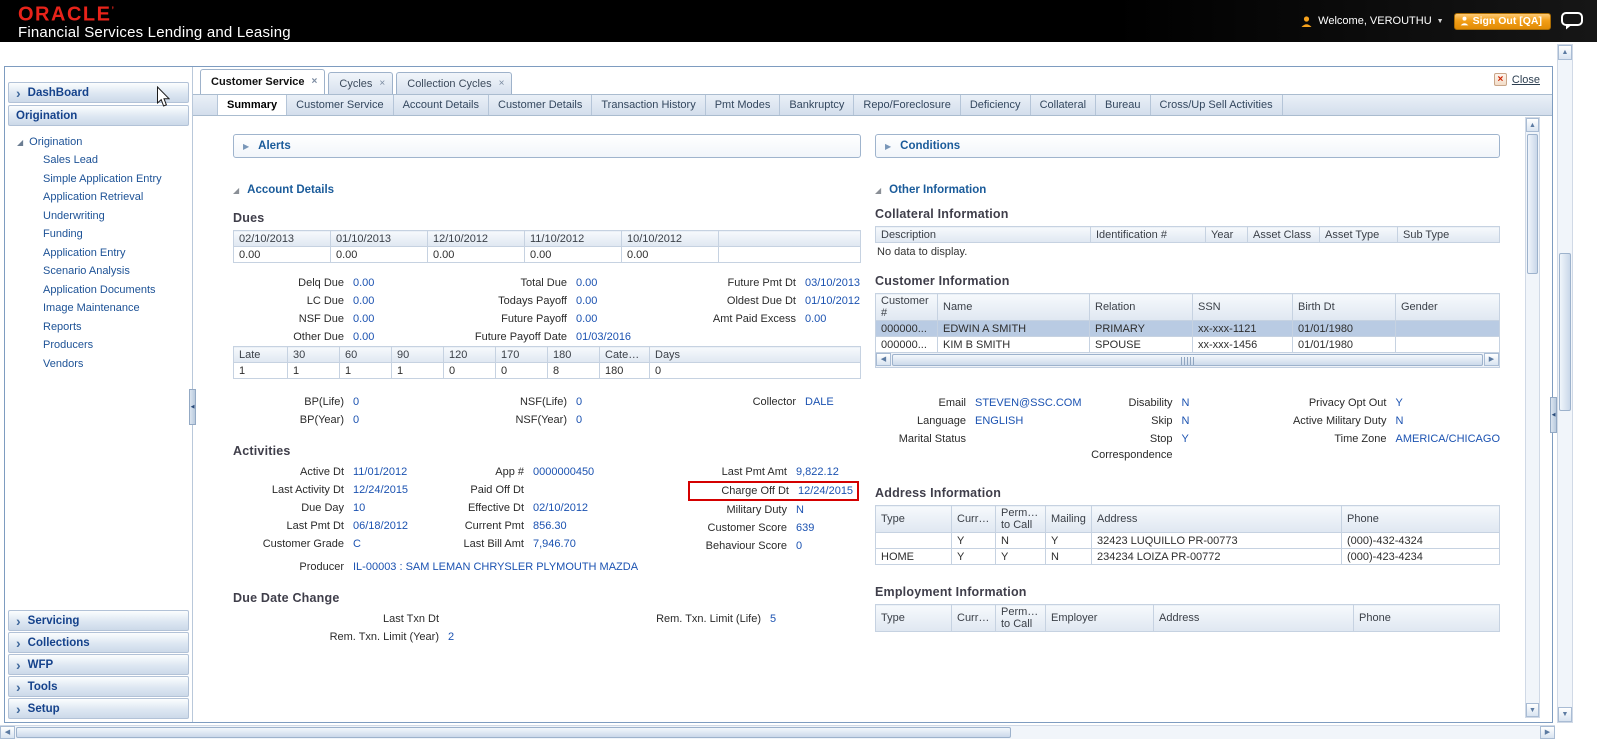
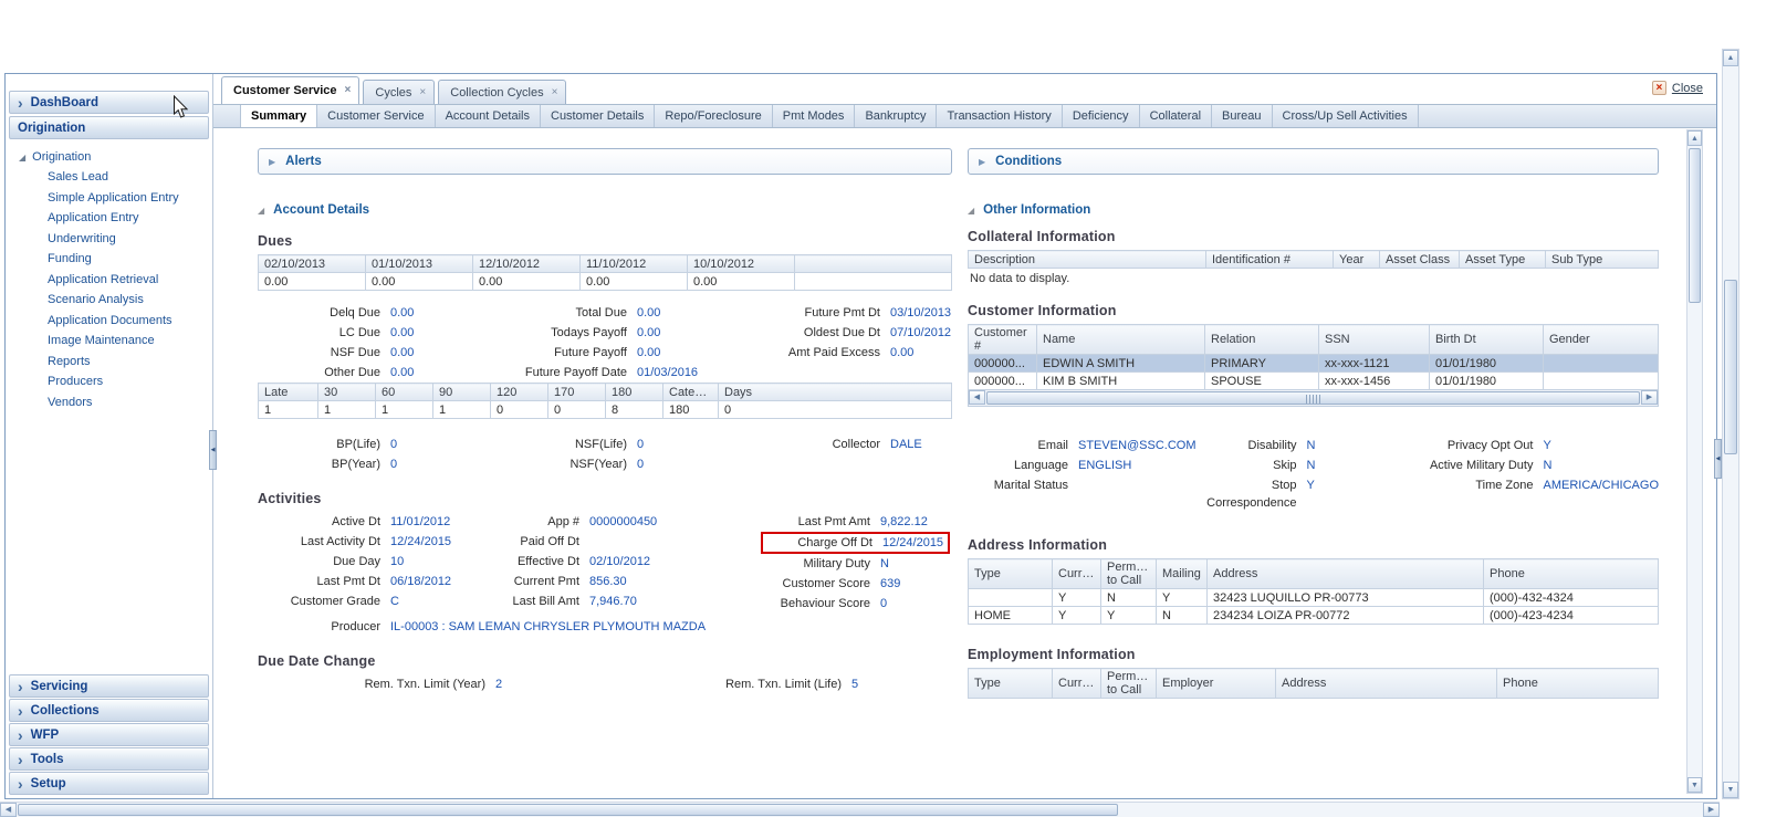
- ORACLE’
- Financial Services Lending and Leasing
- Welcome, VEROUTHU
- Sign Out [QA]
  ›
  DashBoard
  Origination
  ◢
  Origination
  Sales Lead
  Simple Application Entry
- Application Retrieval
+ Application Entry
  Underwriting
  Funding
- Application Entry
+ Application Retrieval
  Scenario Analysis
  Application Documents
  Image Maintenance
  Reports
  Producers
  Vendors
  ›
  Servicing
  ›
  Collections
  ›
  WFP
  ›
  Tools
  ›
  Setup
  Customer Service
  ×
  Cycles
  ×
  Collection Cycles
  ×
  ×
  Close
  Summary
  Customer Service
  Account Details
  Customer Details
- Transaction History
+ Repo/Foreclosure
  Pmt Modes
  Bankruptcy
- Repo/Foreclosure
+ Transaction History
  Deficiency
  Collateral
  Bureau
  Cross/Up Sell Activities
  ▶
  Alerts
  ◢
  Account Details
  Dues
  02/10/2013	01/10/2013	12/10/2012	11/10/2012	10/10/2012
  0.00	0.00	0.00	0.00	0.00
  Delq Due
  0.00
  LC Due
  0.00
  NSF Due
  0.00
  Other Due
  0.00
  Total Due
  0.00
  Todays Payoff
  0.00
  Future Payoff
  0.00
  Future Payoff Date
  01/03/2016
  Future Pmt Dt
  03/10/2013
  Oldest Due Dt
- 01/10/2012
+ 07/10/2012
  Amt Paid Excess
  0.00
  Late	30	60	90	120	170	180	Category	Days
  1	1	1	1	0	0	8	180	0
  BP(Life)
  0
  BP(Year)
  0
  NSF(Life)
  0
  NSF(Year)
  0
  Collector
  DALE
  Activities
  Active Dt
  11/01/2012
  Last Activity Dt
  12/24/2015
  Due Day
  10
  Last Pmt Dt
  06/18/2012
  Customer Grade
  C
  App #
  0000000450
  Paid Off Dt
  Effective Dt
  02/10/2012
  Current Pmt
  856.30
  Last Bill Amt
  7,946.70
  Last Pmt Amt
  9,822.12
  Charge Off Dt
  12/24/2015
  Military Duty
  N
  Customer Score
  639
  Behaviour Score
  0
  Producer
  IL-00003 : SAM LEMAN CHRYSLER PLYMOUTH MAZDA
  Due Date Change
- Last Txn Dt
  Rem. Txn. Limit (Year)
  2
  Rem. Txn. Limit (Life)
  5
  ▶
  Conditions
  ◢
  Other Information
  Collateral Information
  Description	Identification #	Year	Asset Class	Asset Type	Sub Type
  No data to display.
  Customer Information
  Customer #	Name	Relation	SSN	Birth Dt	Gender
  000000...	EDWIN A SMITH	PRIMARY	xx-xxx-1121	01/01/1980
  000000...	KIM B SMITH	SPOUSE	xx-xxx-1456	01/01/1980
  Email
  STEVEN@SSC.COM
  Language
  ENGLISH
  Marital Status
  Disability
  N
  Skip
  N
  Stop Correspondence
  Y
  Privacy Opt Out
  Y
  Active Military Duty
  N
  Time Zone
  AMERICA/CHICAGO
  Address Information
  Type	Current	Permissi to Call	Mailing	Address	Phone
  	Y	N	Y	32423 LUQUILLO PR-00773	(000)-432-4324
  HOME	Y	Y	N	234234 LOIZA PR-00772	(000)-423-4234
  Employment Information
  Type	Current	Permissi to Call	Employer	Address	Phone
